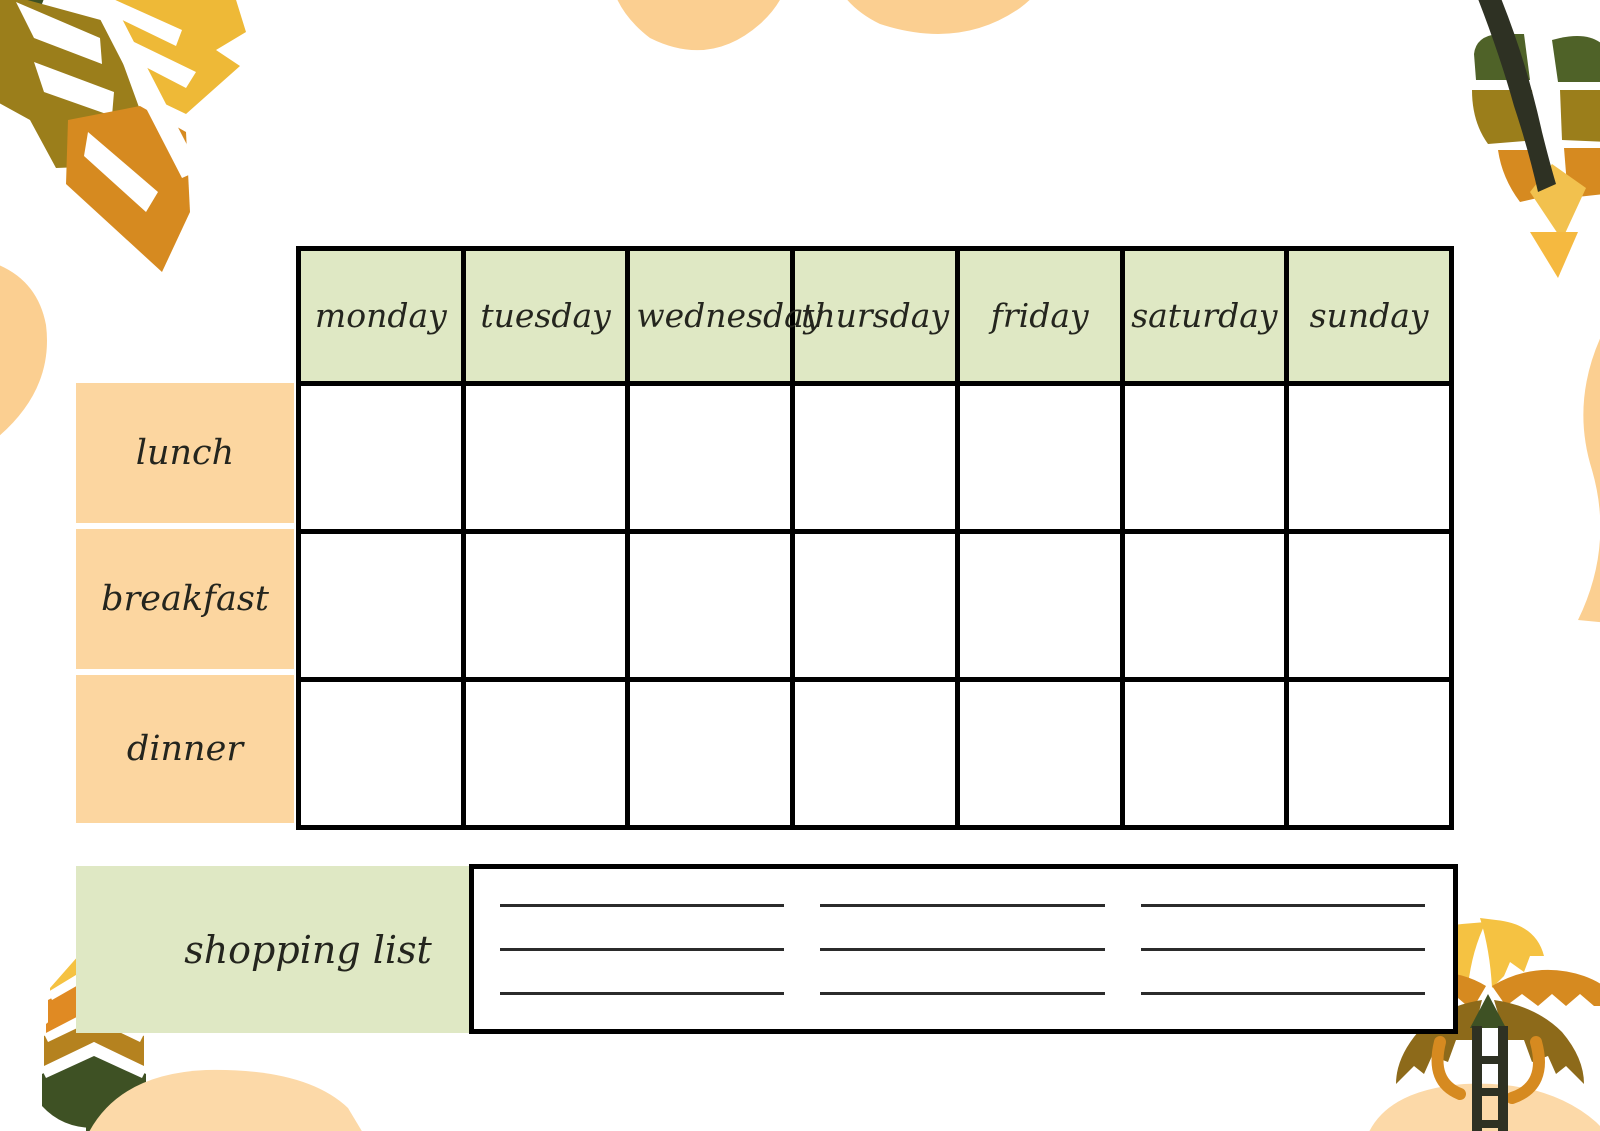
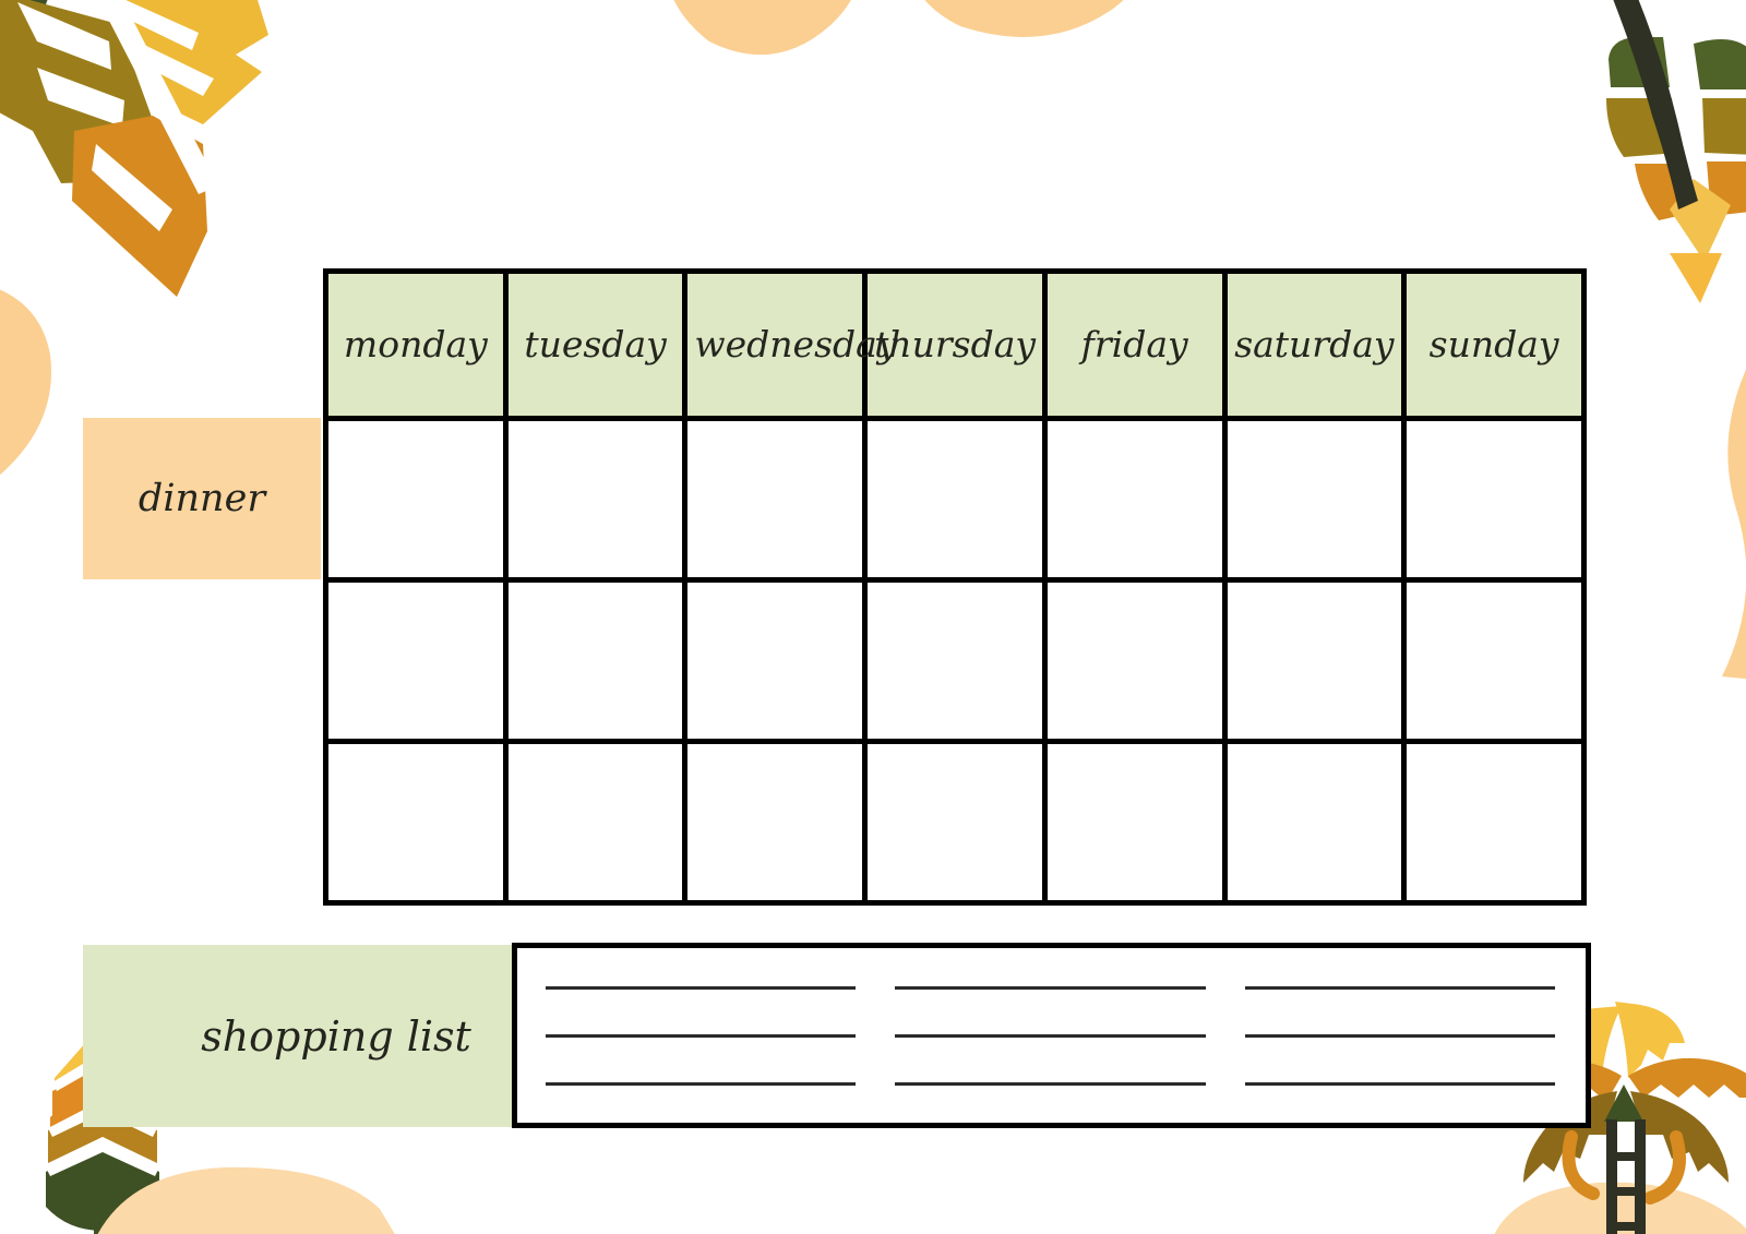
- lunch
- breakfast
  dinner
  monday	tuesday	wednesda	thursday	friday	saturday	sunday
  shopping list
